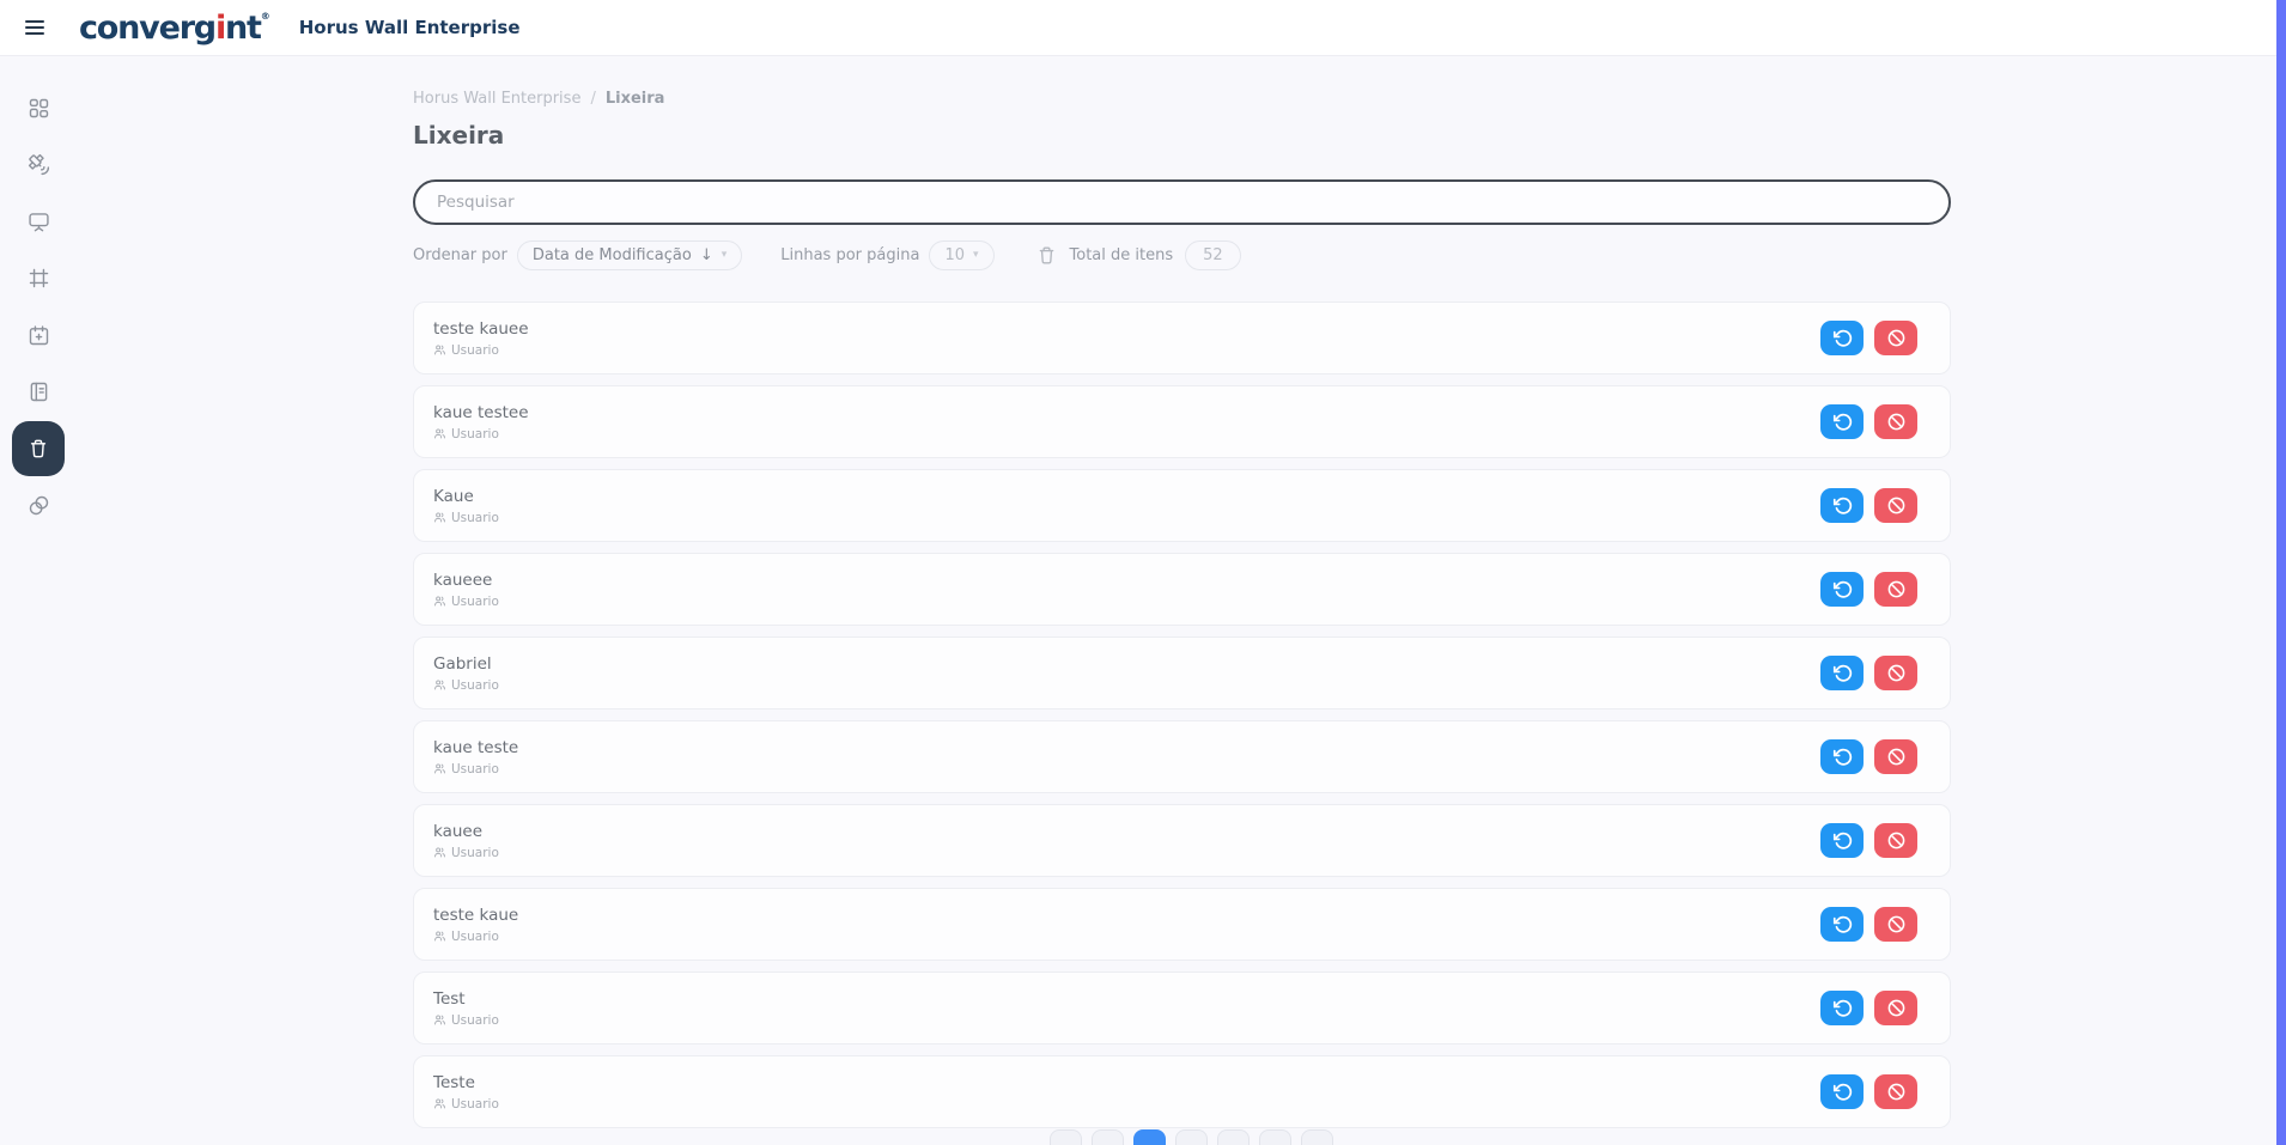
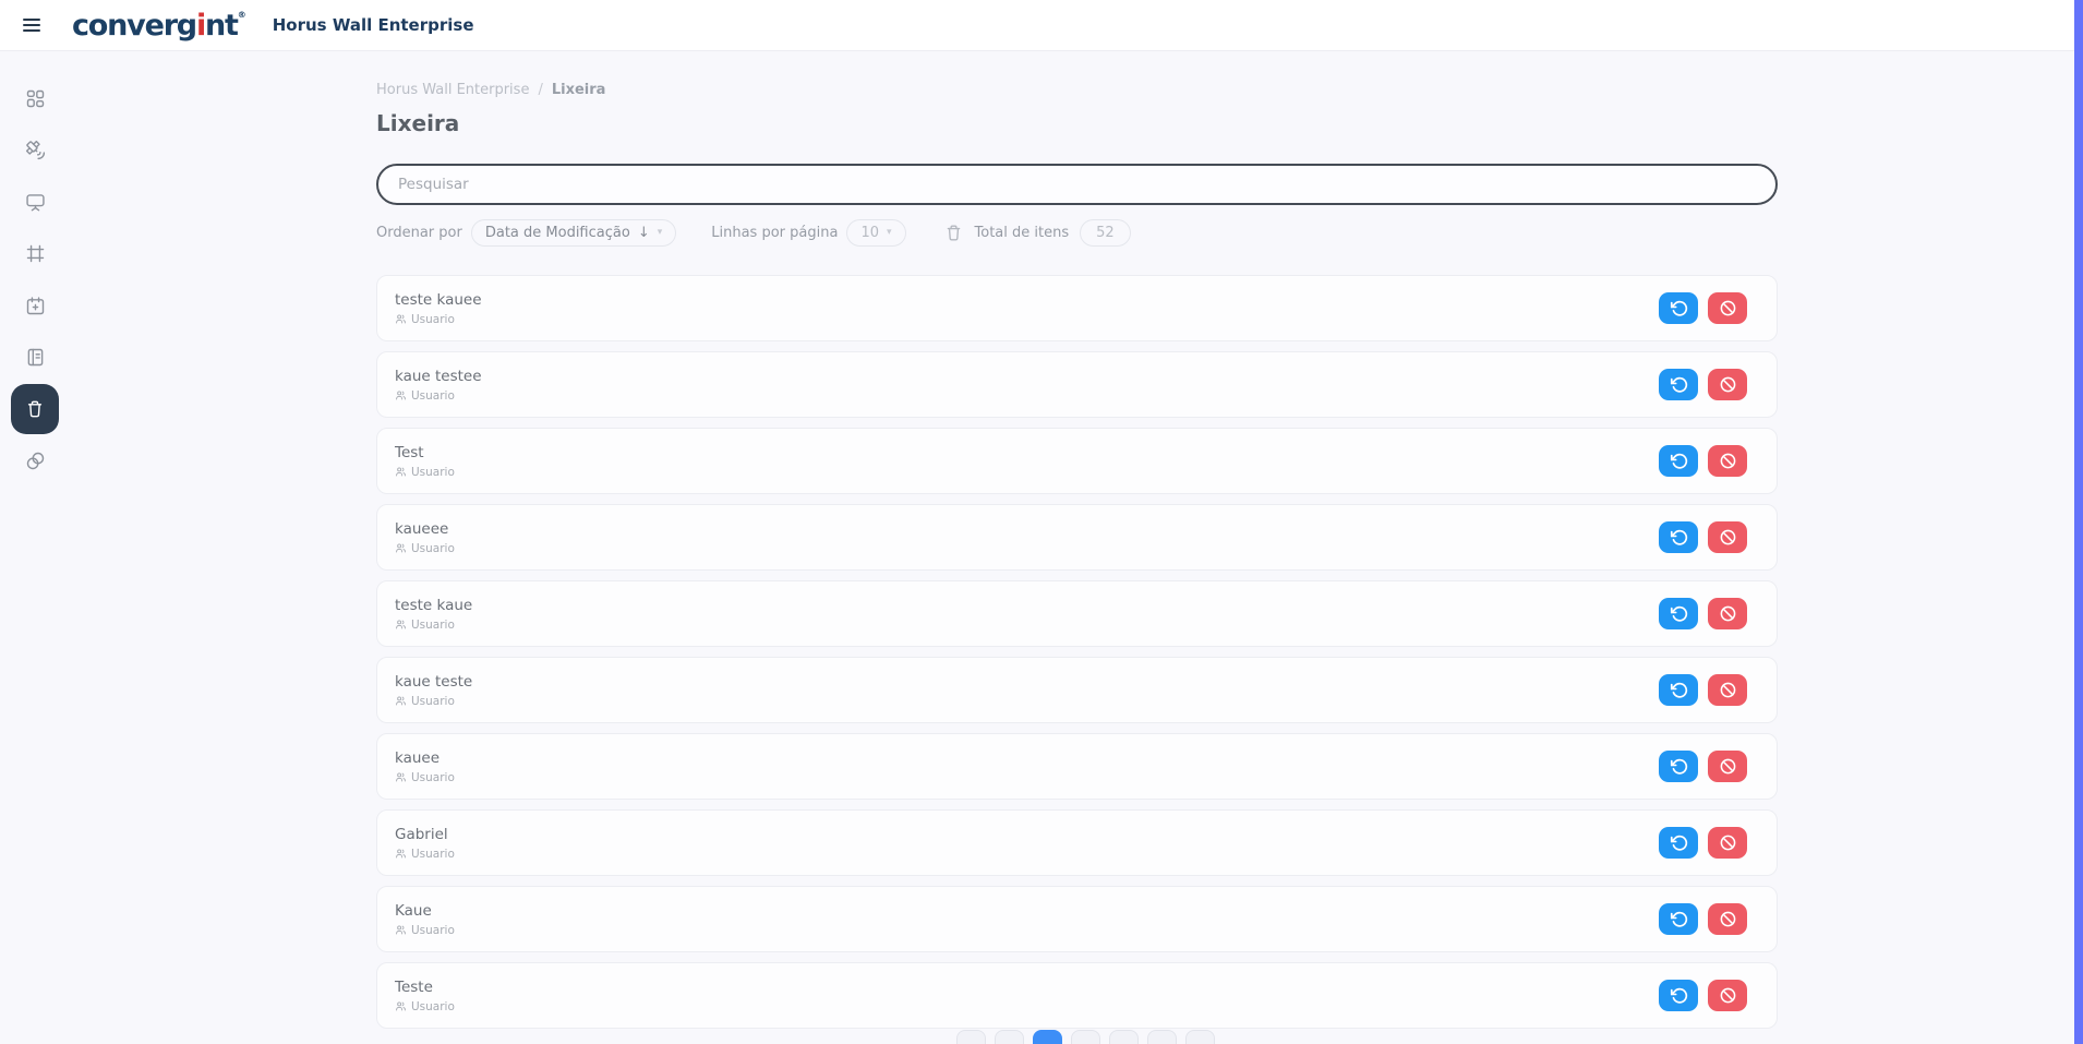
  convergint®
  Horus Wall Enterprise
  Horus Wall Enterprise
  /
  Lixeira
  Lixeira
  Pesquisar
  Ordenar por
  Data de Modificação
  ↓
  ▾
  Linhas por página
  10
  ▾
  Total de itens
  52
  teste kauee
  Usuario
  kaue testee
  Usuario
- Kaue
+ Test
  Usuario
  kaueee
  Usuario
- Gabriel
+ teste kaue
  Usuario
  kaue teste
  Usuario
  kauee
  Usuario
- teste kaue
+ Gabriel
  Usuario
- Test
+ Kaue
  Usuario
  Teste
  Usuario
